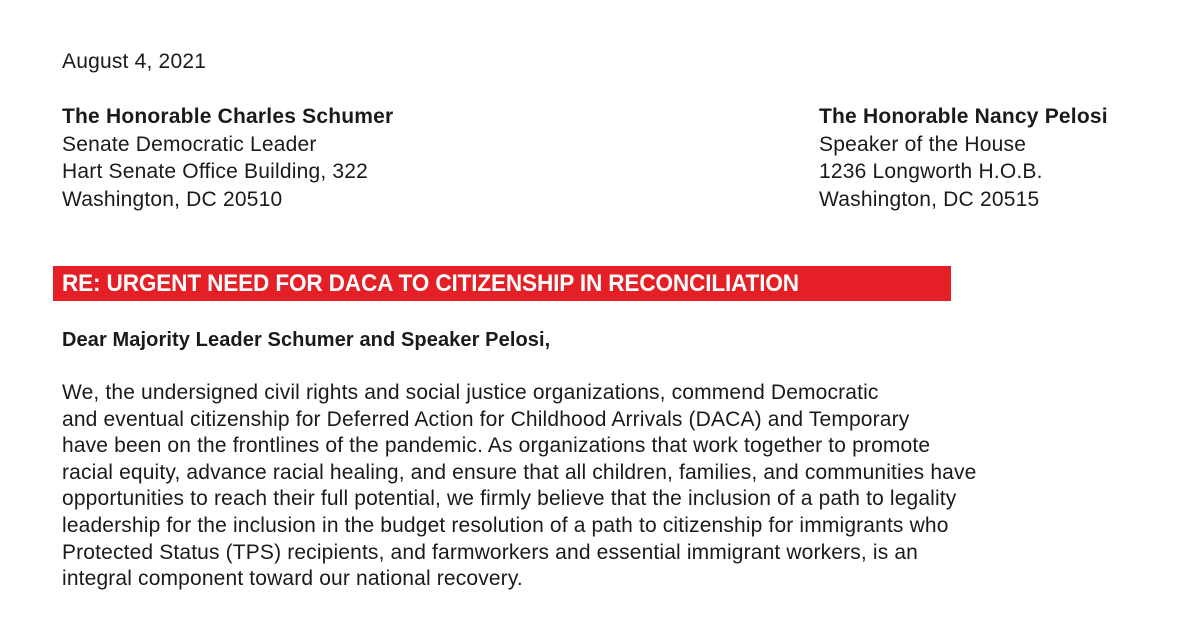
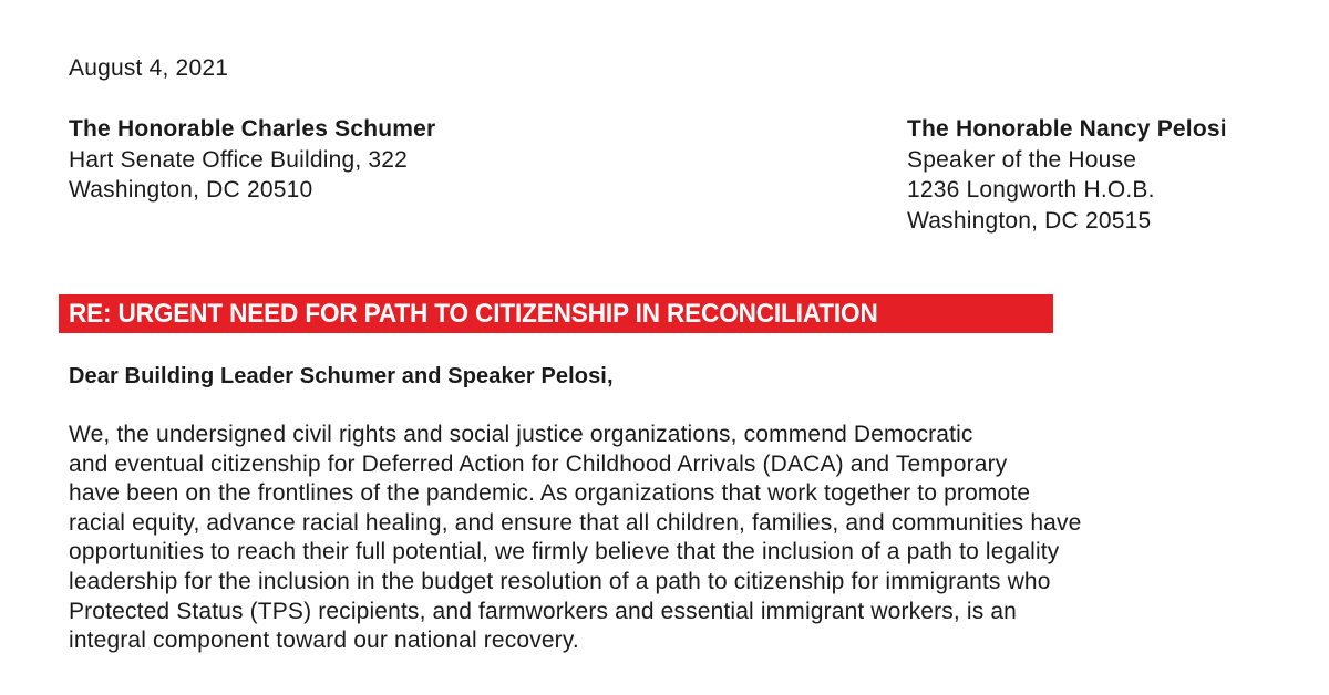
  August 4, 2021
  The Honorable Charles Schumer
- Senate Democratic Leader
  Hart Senate Office Building, 322
  Washington, DC 20510
  The Honorable Nancy Pelosi
  Speaker of the House
  1236 Longworth H.O.B.
  Washington, DC 20515
- RE: URGENT NEED FOR DACA TO CITIZENSHIP IN RECONCILIATION
+ RE: URGENT NEED FOR PATH TO CITIZENSHIP IN RECONCILIATION
- Dear Majority Leader Schumer and Speaker Pelosi,
+ Dear Building Leader Schumer and Speaker Pelosi,
  We, the undersigned civil rights and social justice organizations, commend Democratic
  and eventual citizenship for Deferred Action for Childhood Arrivals (DACA) and Temporary
  have been on the frontlines of the pandemic. As organizations that work together to promote
  racial equity, advance racial healing, and ensure that all children, families, and communities have
  opportunities to reach their full potential, we firmly believe that the inclusion of a path to legality
  leadership for the inclusion in the budget resolution of a path to citizenship for immigrants who
  Protected Status (TPS) recipients, and farmworkers and essential immigrant workers, is an
  integral component toward our national recovery.
